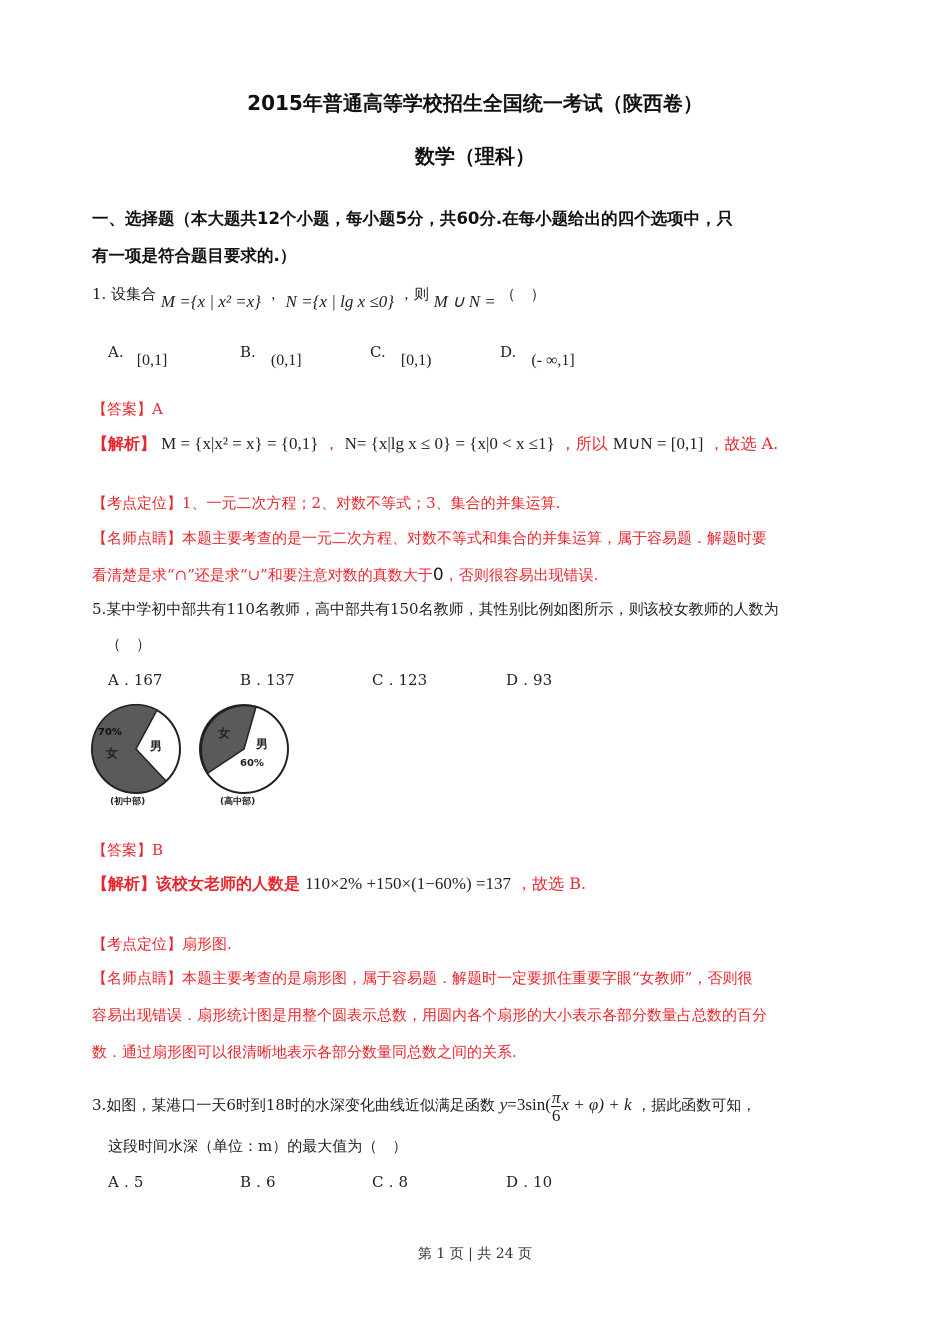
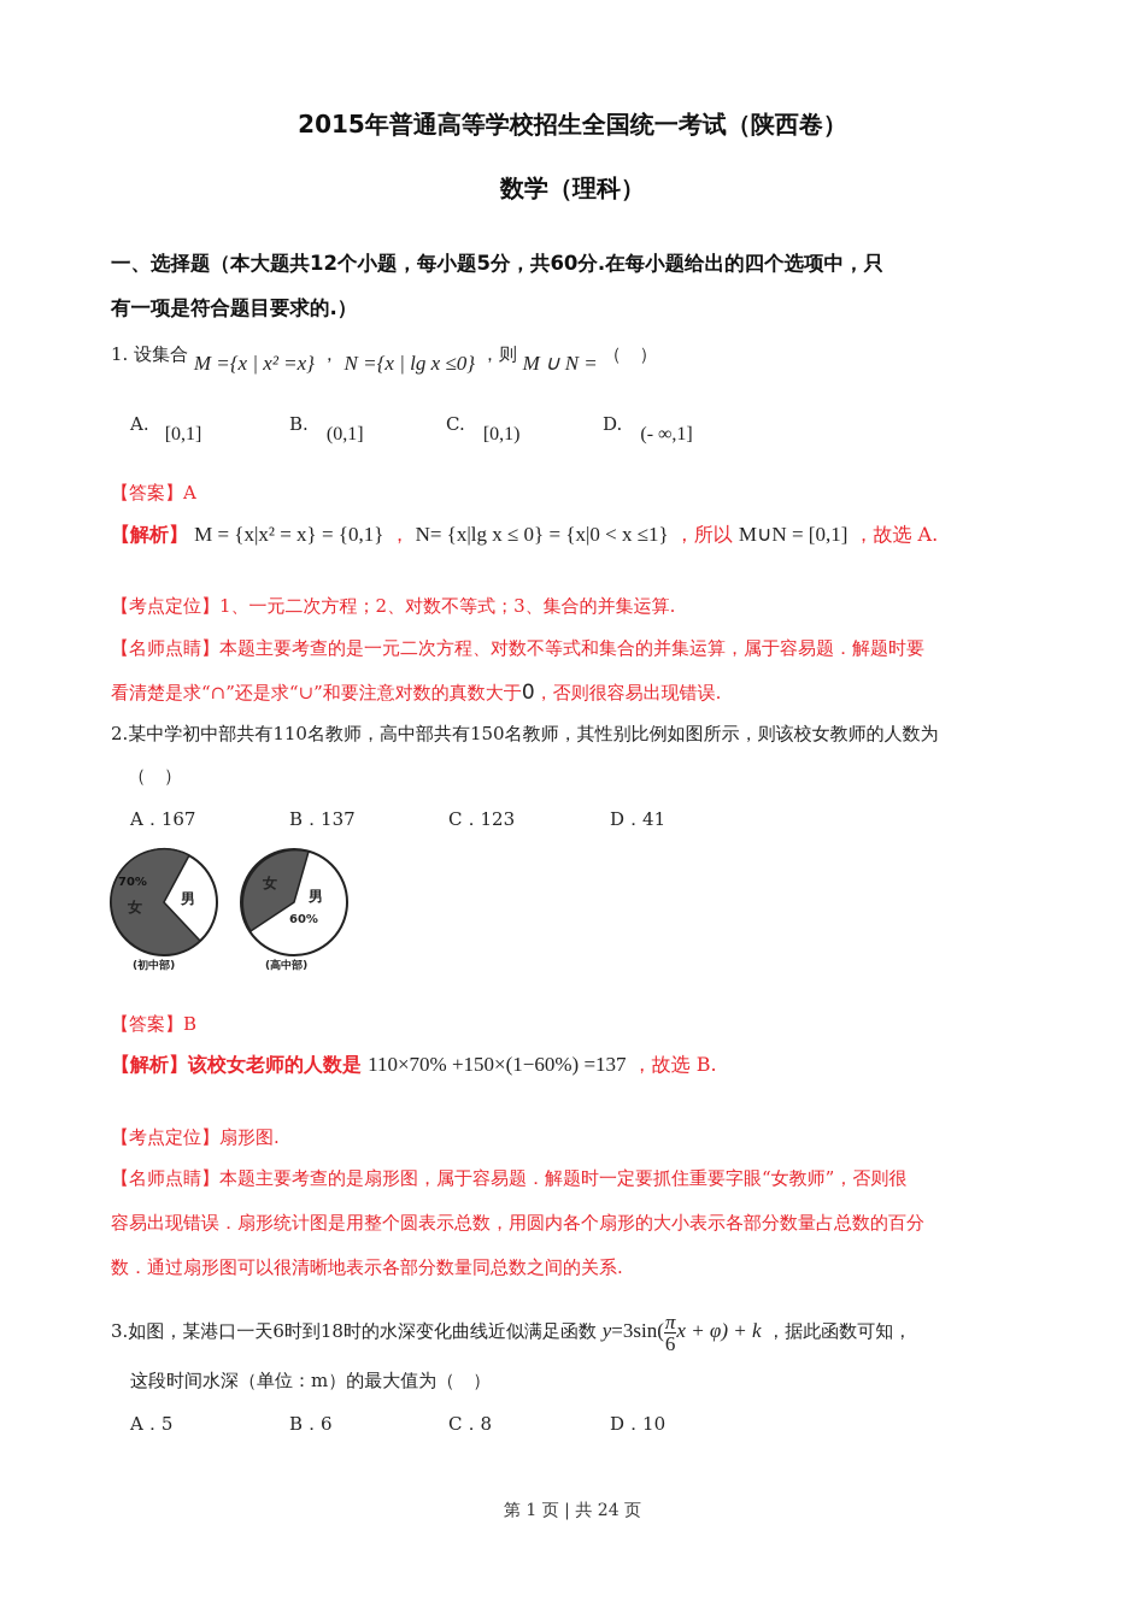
  2015年普通高等学校招生全国统一考试（陕西卷）
  数学（理科）
  一、选择题（本大题共12个小题，每小题5分，共60分.在每小题给出的四个选项中，只
  有一项是符合题目要求的.）
  1. 设集合 M ={x | x² =x} ， N ={x | lg x ≤0} ，则 M ∪ N = （ ）
  A. [0,1]
  B. (0,1]
  C. [0,1)
  D. (- ∞,1]
  【答案】A
  【解析】 M = {x|x² = x} = {0,1} ， N= {x|lg x ≤ 0} = {x|0 < x ≤1} ，所以 M∪N = [0,1] ，故选 A.
  【考点定位】1、一元二次方程；2、对数不等式；3、集合的并集运算.
  【名师点睛】本题主要考查的是一元二次方程、对数不等式和集合的并集运算，属于容易题．解题时要
  看清楚是求“∩”还是求“∪”和要注意对数的真数大于0，否则很容易出现错误.
- 5.某中学初中部共有110名教师，高中部共有150名教师，其性别比例如图所示，则该校女教师的人数为
+ 2.某中学初中部共有110名教师，高中部共有150名教师，其性别比例如图所示，则该校女教师的人数为
  （ ）
  A．167
  B．137
  C．123
- D．93
+ D．41
  70%
  女
  男
  (初中部)
  女
  男
  60%
  (高中部)
  【答案】B
- 【解析】该校女老师的人数是 110×2% +150×(1−60%) =137 ，故选 B.
+ 【解析】该校女老师的人数是 110×70% +150×(1−60%) =137 ，故选 B.
  【考点定位】扇形图.
  【名师点睛】本题主要考查的是扇形图，属于容易题．解题时一定要抓住重要字眼“女教师”，否则很
  容易出现错误．扇形统计图是用整个圆表示总数，用圆内各个扇形的大小表示各部分数量占总数的百分
  数．通过扇形图可以很清晰地表示各部分数量同总数之间的关系.
  3.如图，某港口一天6时到18时的水深变化曲线近似满足函数 y=3sin(
  π
  6
  x + φ) + k ，据此函数可知，
  这段时间水深（单位：m）的最大值为（ ）
  A．5
  B．6
  C．8
  D．10
  第 1 页 | 共 24 页
